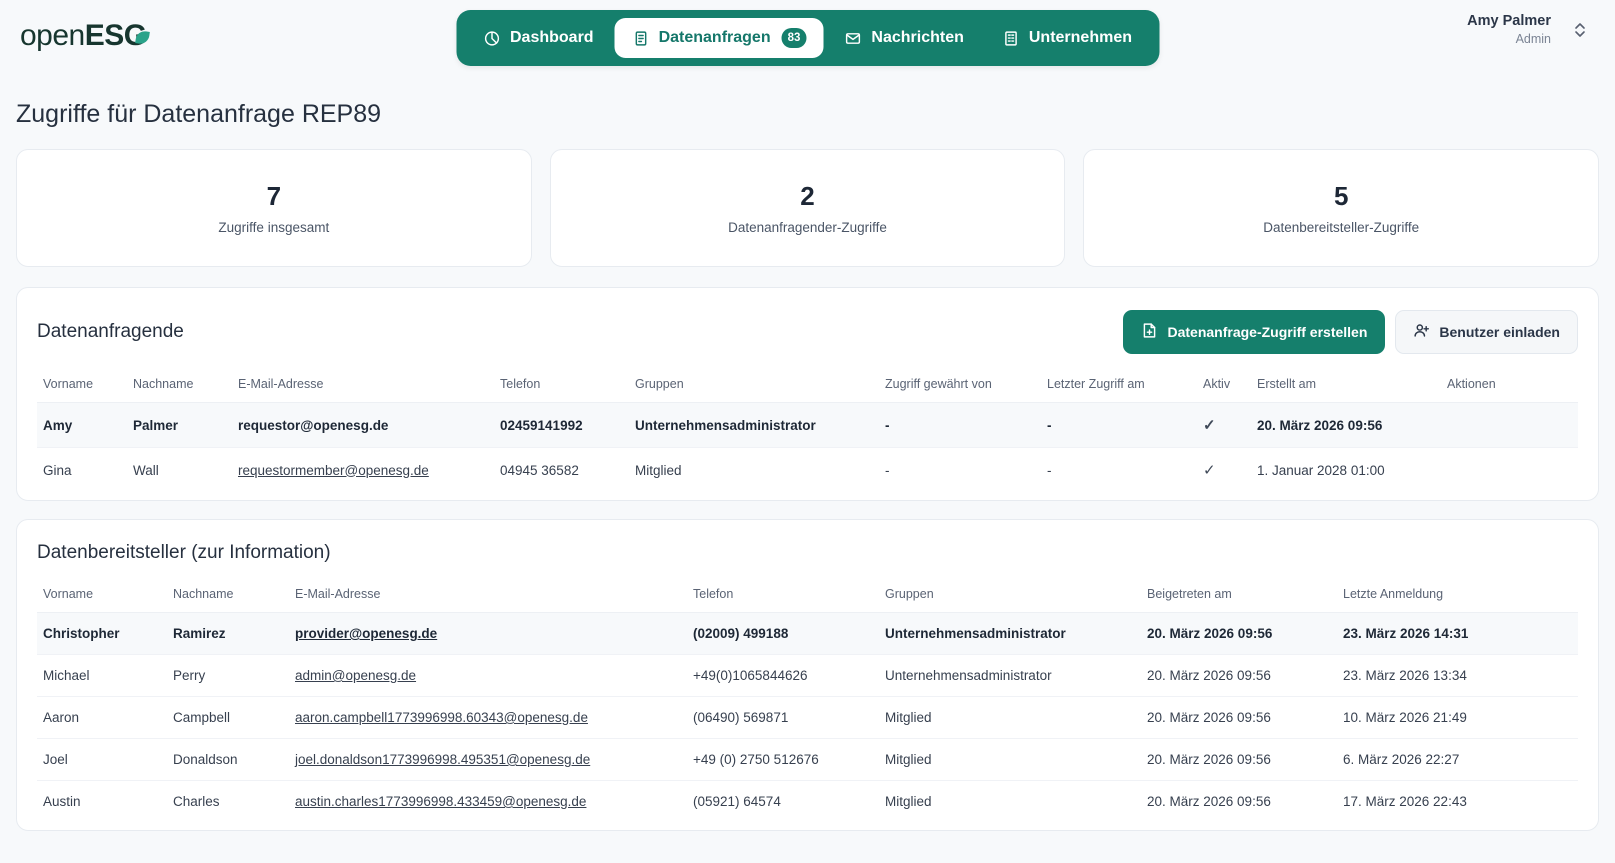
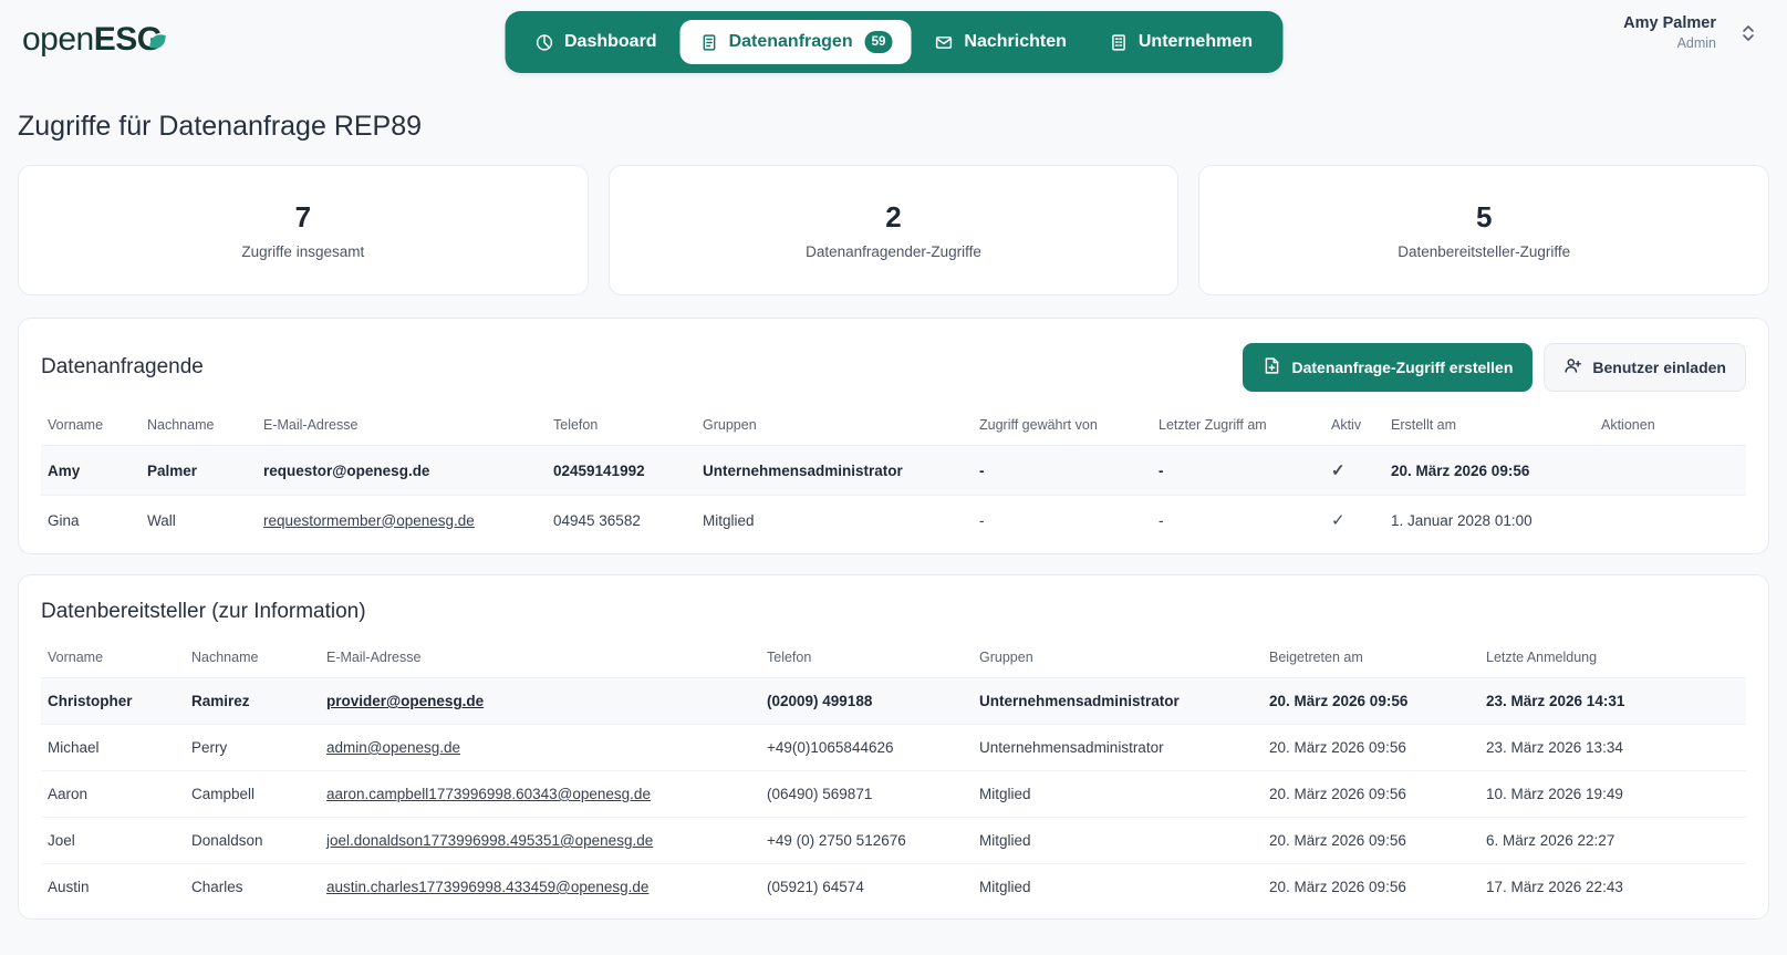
  open
  ESG
  Dashboard
  Datenanfragen
- 83
+ 59
  Nachrichten
  Unternehmen
  Amy Palmer
  Admin
  Zugriffe für Datenanfrage REP89
  7
  Zugriffe insgesamt
  2
  Datenanfragender-Zugriffe
  5
  Datenbereitsteller-Zugriffe
  Datenanfragende
  Datenanfrage-Zugriff erstellen
  Benutzer einladen
  Vorname	Nachname	E-Mail-Adresse	Telefon	Gruppen	Zugriff gewährt von	Letzter Zugriff am	Aktiv	Erstellt am	Aktionen
  Amy	Palmer	requestor@openesg.de	02459141992	Unternehmensadministrator	-	-	✓	20. März 2026 09:56
  Gina	Wall	requestormember@openesg.de	04945 36582	Mitglied	-	-	✓	1. Januar 2028 01:00
  Datenbereitsteller (zur Information)
  Vorname	Nachname	E-Mail-Adresse	Telefon	Gruppen	Beigetreten am	Letzte Anmeldung
  Christopher	Ramirez	provider@openesg.de	(02009) 499188	Unternehmensadministrator	20. März 2026 09:56	23. März 2026 14:31
  Michael	Perry	admin@openesg.de	+49(0)1065844626	Unternehmensadministrator	20. März 2026 09:56	23. März 2026 13:34
- Aaron	Campbell	aaron.campbell1773996998.60343@openesg.de	(06490) 569871	Mitglied	20. März 2026 09:56	10. März 2026 21:49
+ Aaron	Campbell	aaron.campbell1773996998.60343@openesg.de	(06490) 569871	Mitglied	20. März 2026 09:56	10. März 2026 19:49
  Joel	Donaldson	joel.donaldson1773996998.495351@openesg.de	+49 (0) 2750 512676	Mitglied	20. März 2026 09:56	6. März 2026 22:27
  Austin	Charles	austin.charles1773996998.433459@openesg.de	(05921) 64574	Mitglied	20. März 2026 09:56	17. März 2026 22:43
